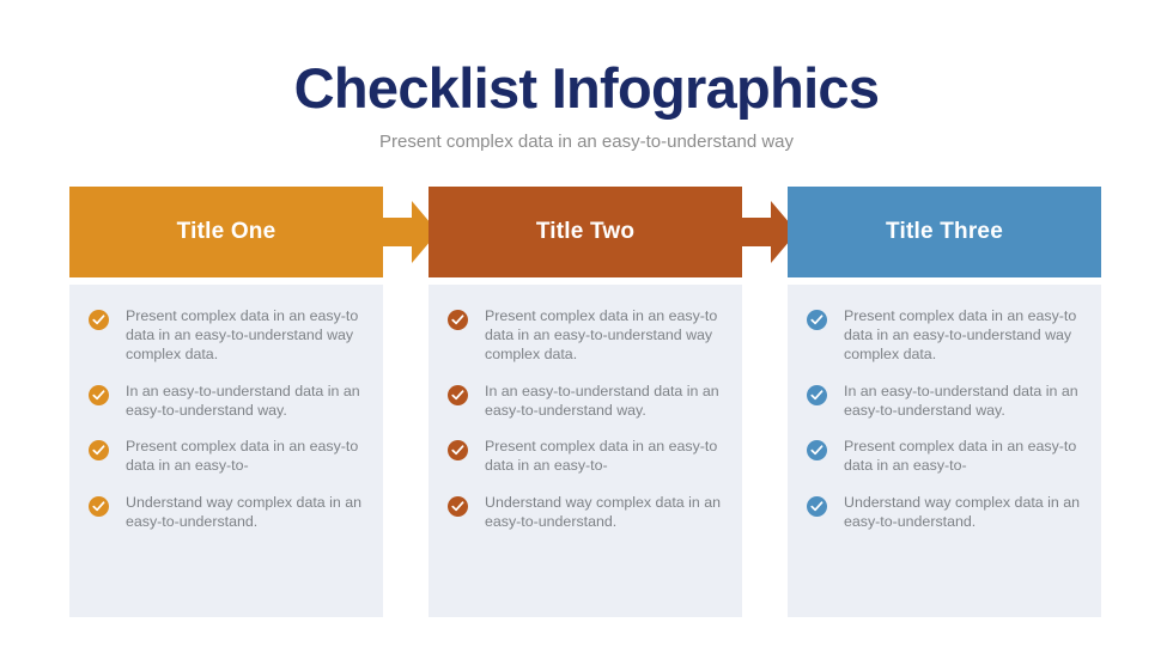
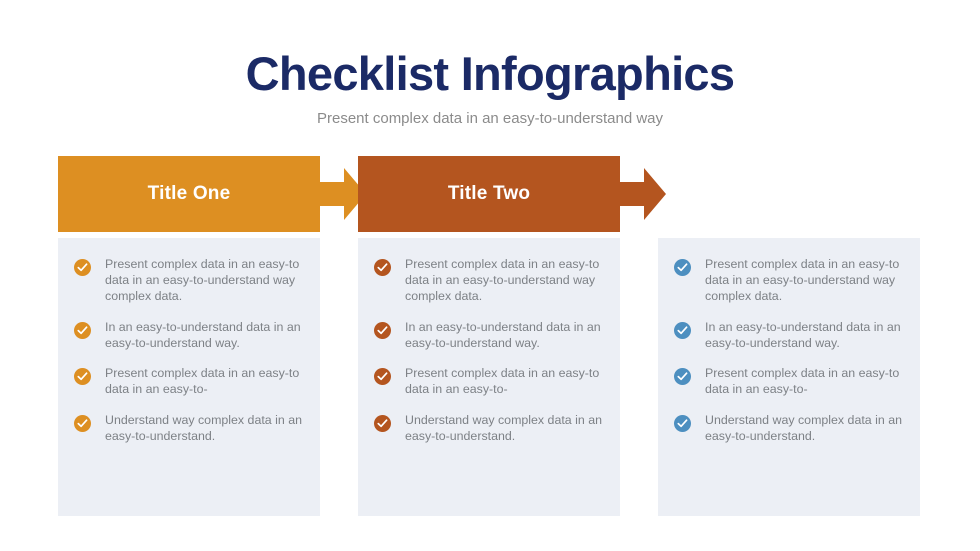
  Checklist Infographics
  Present complex data in an easy-to-understand way
  Title One
  Present complex data in an easy-to data in an easy-to-understand way complex data.
  In an easy-to-understand data in an easy-to-understand way.
  Present complex data in an easy-to data in an easy-to-
  Understand way complex data in an easy-to-understand.
  Title Two
  Present complex data in an easy-to data in an easy-to-understand way complex data.
  In an easy-to-understand data in an easy-to-understand way.
  Present complex data in an easy-to data in an easy-to-
  Understand way complex data in an easy-to-understand.
- Title Three
  Present complex data in an easy-to data in an easy-to-understand way complex data.
  In an easy-to-understand data in an easy-to-understand way.
  Present complex data in an easy-to data in an easy-to-
  Understand way complex data in an easy-to-understand.
